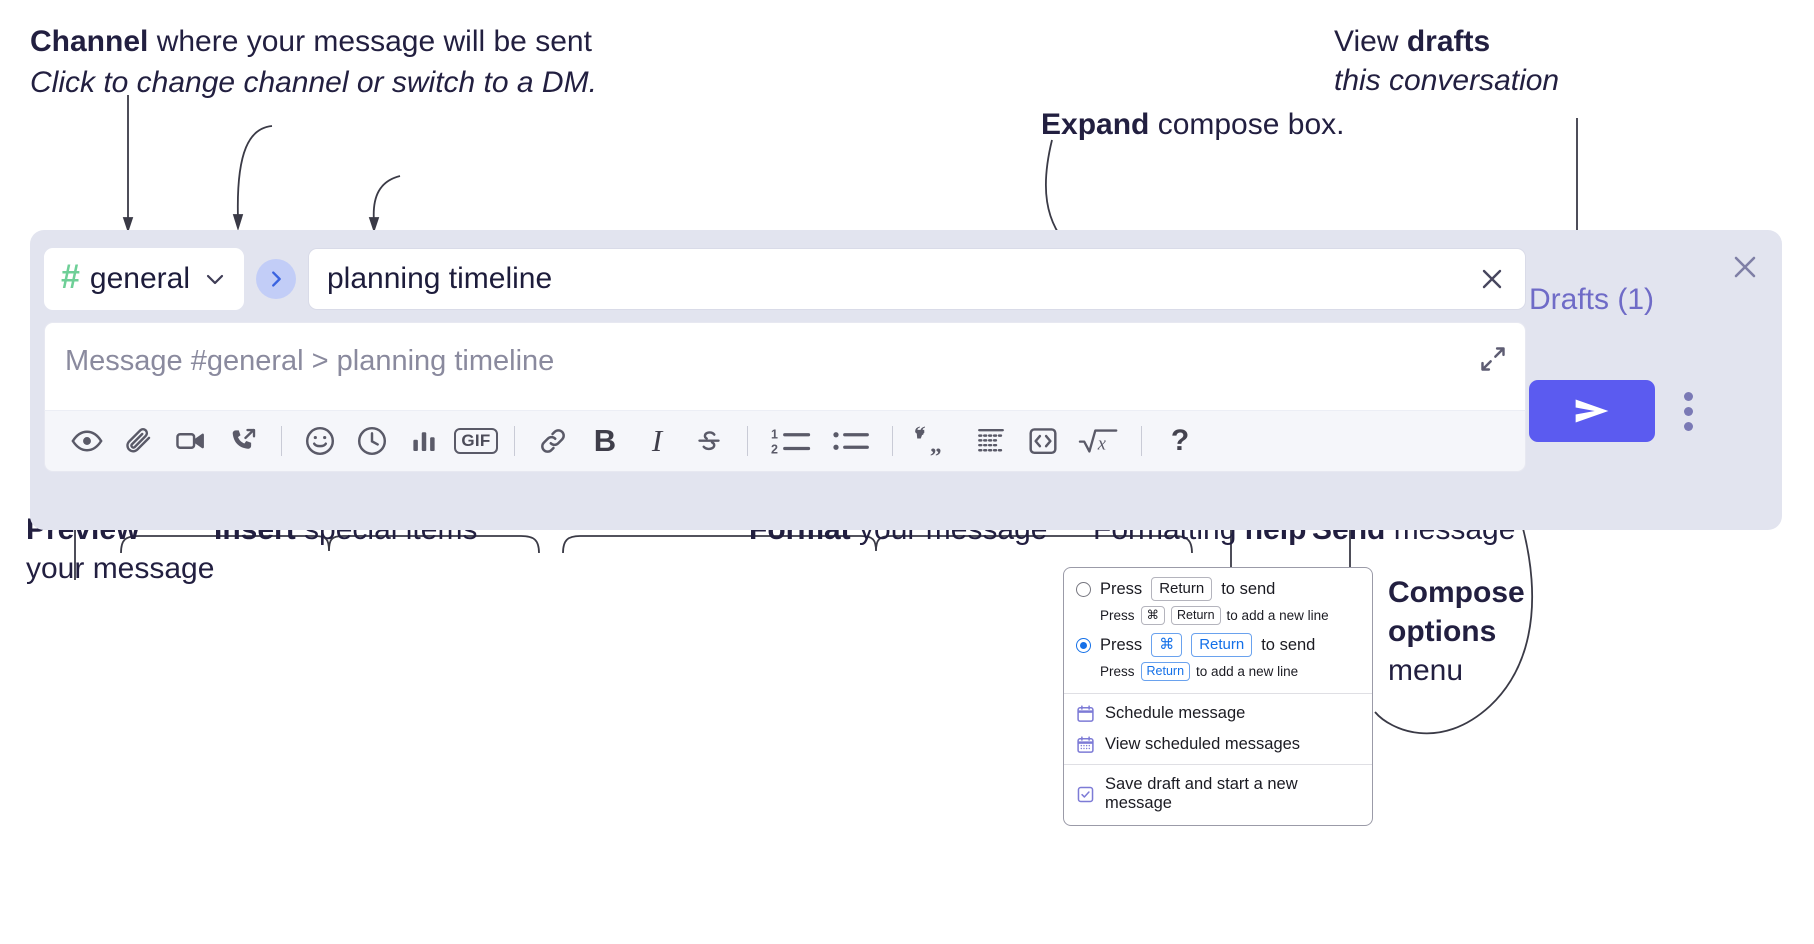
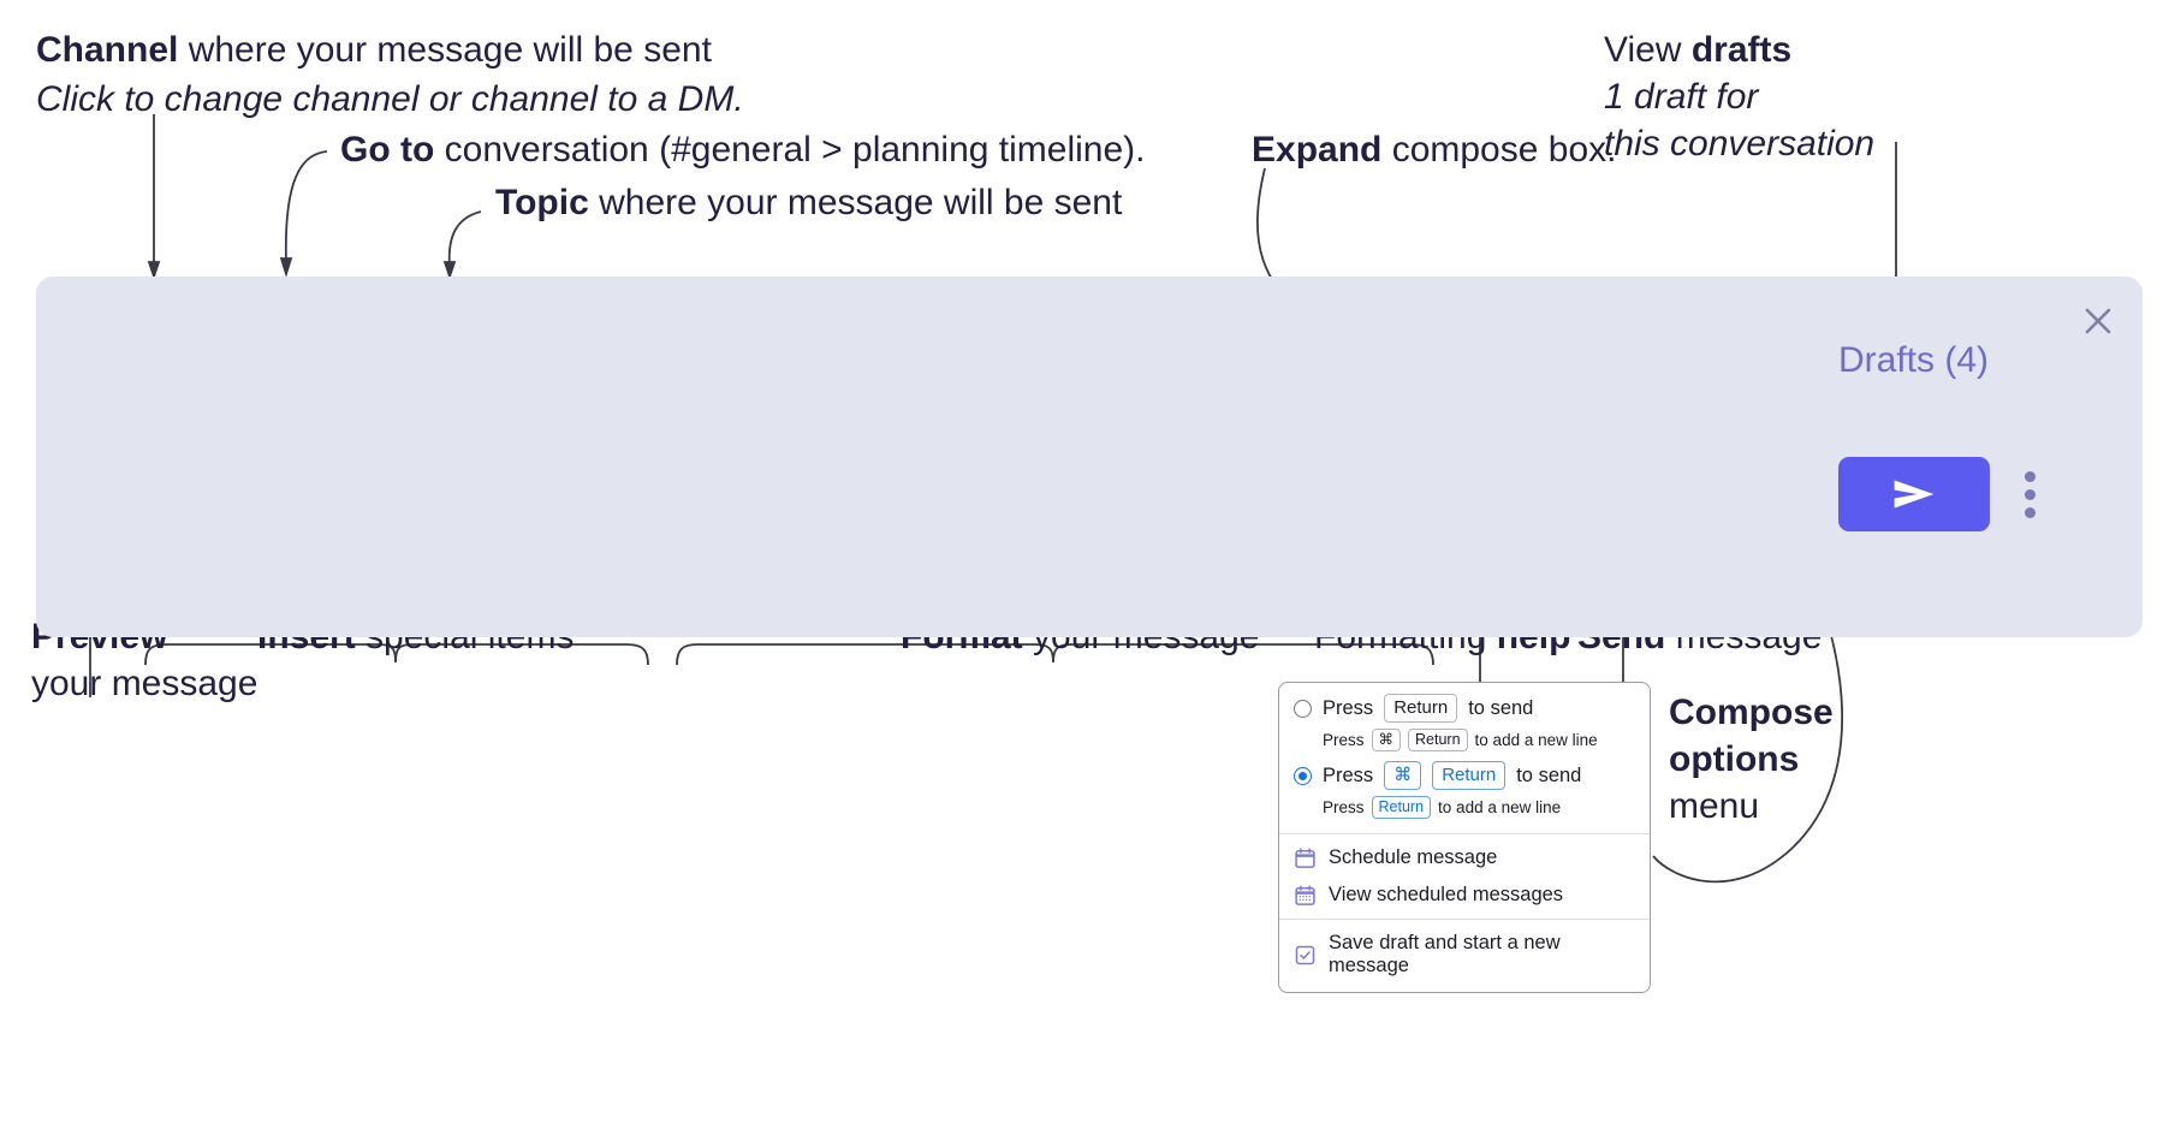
  Channel where your message will be sent
- Click to change channel or switch to a DM.
+ Click to change channel or channel to a DM.
+ Go to conversation (#general > planning timeline).
+ Topic where your message will be sent
  Expand compose box.
  View drafts
+ 1 draft for
  this conversation
  your message
  Compose
  options
  menu
- #
- general
- planning timeline
- Message #general > planning timeline
- GIF
- B
- I
- 1
- 2
- “
- „
- x
- ?
- Drafts (1)
+ Drafts (4)
  Press
  Return
  to send
  Press
  ⌘
  Return
  to add a new line
  Press
  ⌘
  Return
  to send
  Press
  Return
  to add a new line
  Schedule message
  View scheduled messages
  Save draft and start a new message
